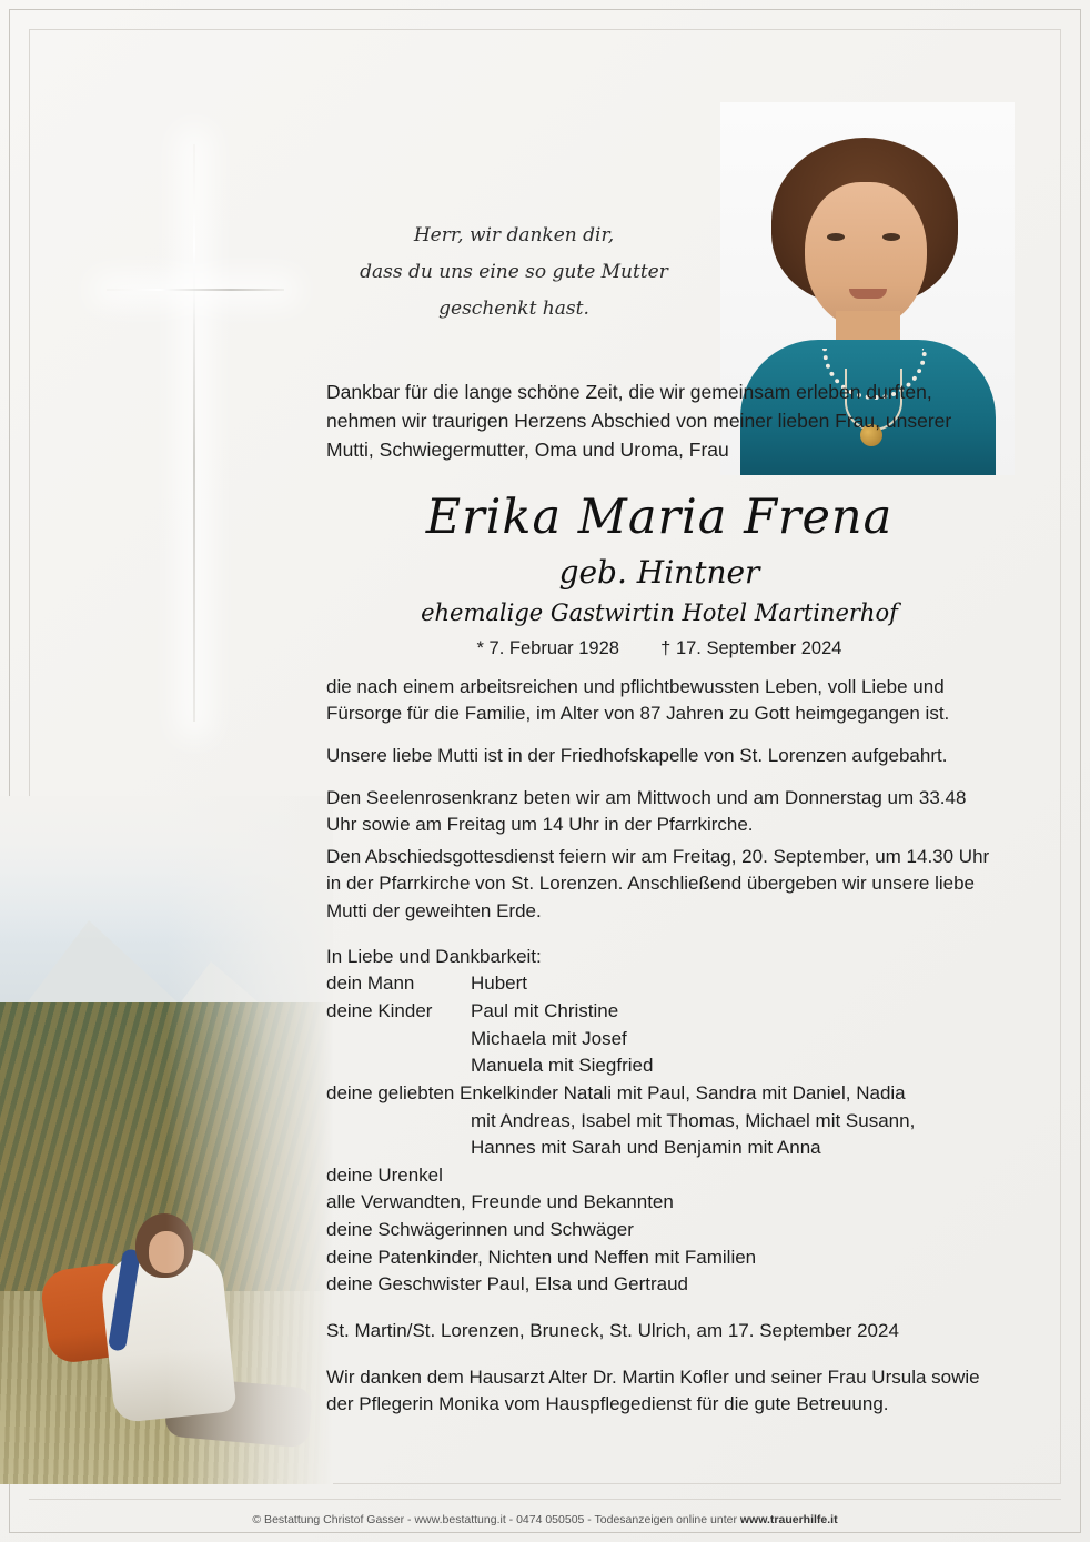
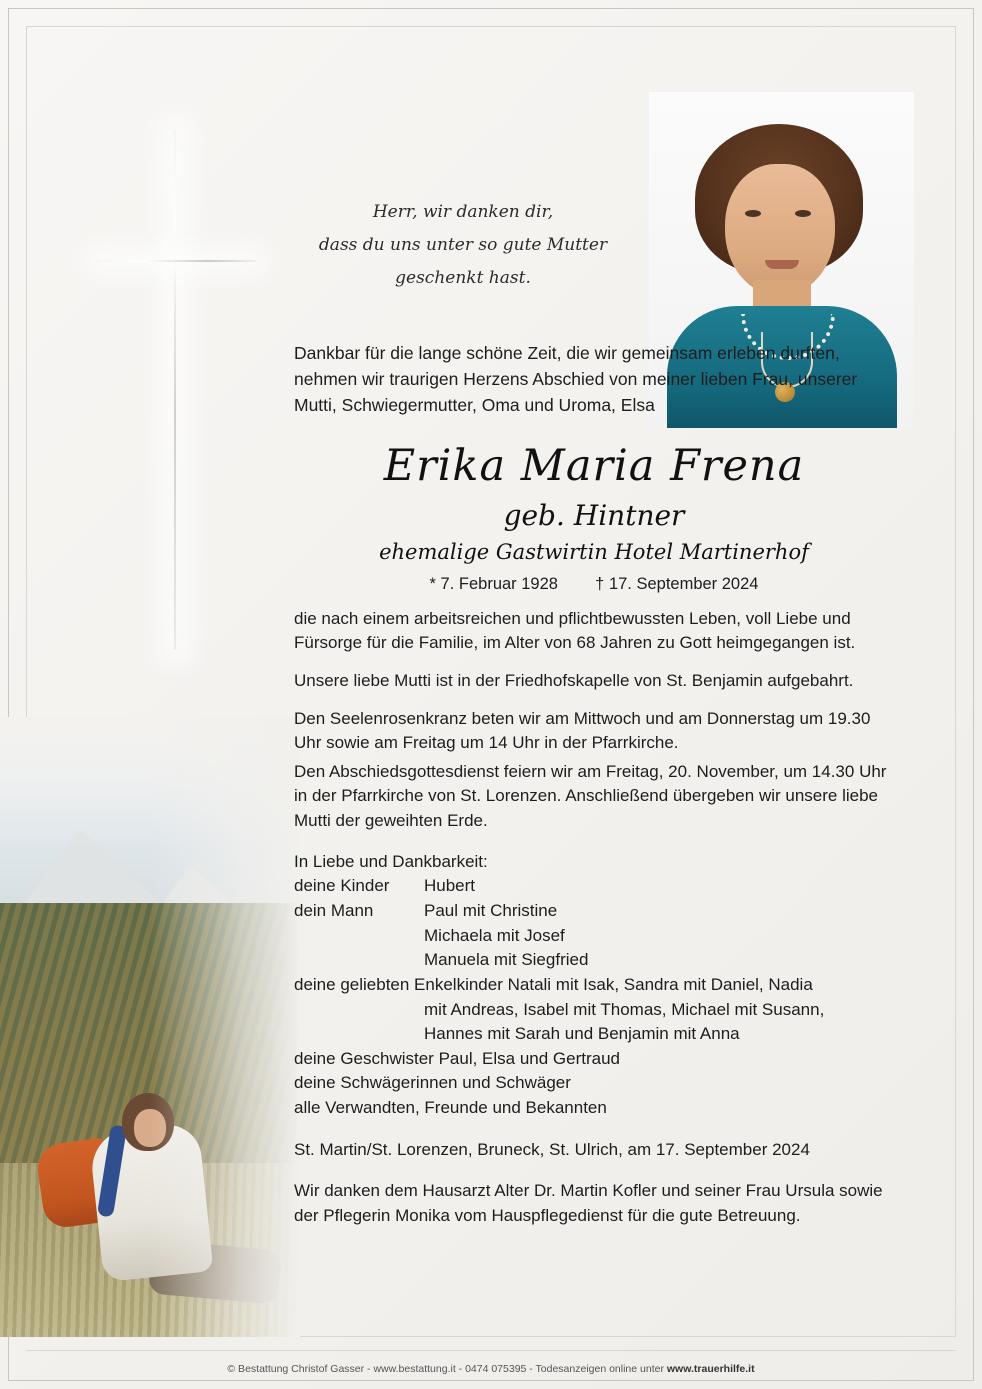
  Herr, wir danken dir,
- dass du uns eine so gute Mutter
+ dass du uns unter so gute Mutter
  geschenkt hast.
- Dankbar für die lange schöne Zeit, die wir gemeinsam erleben durften, nehmen wir traurigen Herzens Abschied von meiner lieben Frau, unserer Mutti, Schwiegermutter, Oma und Uroma, Frau
+ Dankbar für die lange schöne Zeit, die wir gemeinsam erleben durften, nehmen wir traurigen Herzens Abschied von meiner lieben Frau, unserer Mutti, Schwiegermutter, Oma und Uroma, Elsa
  Erika Maria Frena
  geb. Hintner
  ehemalige Gastwirtin Hotel Martinerhof
  * 7. Februar 1928 † 17. September 2024
- die nach einem arbeitsreichen und pflichtbewussten Leben, voll Liebe und Fürsorge für die Familie, im Alter von 87 Jahren zu Gott heimgegangen ist.
+ die nach einem arbeitsreichen und pflichtbewussten Leben, voll Liebe und Fürsorge für die Familie, im Alter von 68 Jahren zu Gott heimgegangen ist.
- Unsere liebe Mutti ist in der Friedhofskapelle von St. Lorenzen aufgebahrt.
+ Unsere liebe Mutti ist in der Friedhofskapelle von St. Benjamin aufgebahrt.
- Den Seelenrosenkranz beten wir am Mittwoch und am Donnerstag um 33.48 Uhr sowie am Freitag um 14 Uhr in der Pfarrkirche.
+ Den Seelenrosenkranz beten wir am Mittwoch und am Donnerstag um 19.30 Uhr sowie am Freitag um 14 Uhr in der Pfarrkirche.
- Den Abschiedsgottesdienst feiern wir am Freitag, 20. September, um 14.30 Uhr in der Pfarrkirche von St. Lorenzen. Anschließend übergeben wir unsere liebe Mutti der geweihten Erde.
+ Den Abschiedsgottesdienst feiern wir am Freitag, 20. November, um 14.30 Uhr in der Pfarrkirche von St. Lorenzen. Anschließend übergeben wir unsere liebe Mutti der geweihten Erde.
  In Liebe und Dankbarkeit:
- dein Mann
+ deine Kinder
  Hubert
- deine Kinder
+ dein Mann
  Paul mit Christine
  Michaela mit Josef
  Manuela mit Siegfried
- deine geliebten Enkelkinder Natali mit Paul, Sandra mit Daniel, Nadia
+ deine geliebten Enkelkinder Natali mit Isak, Sandra mit Daniel, Nadia
  mit Andreas, Isabel mit Thomas, Michael mit Susann,
  Hannes mit Sarah und Benjamin mit Anna
- deine Urenkel
- alle Verwandten, Freunde und Bekannten
+ deine Geschwister Paul, Elsa und Gertraud
  deine Schwägerinnen und Schwäger
- deine Patenkinder, Nichten und Neffen mit Familien
- deine Geschwister Paul, Elsa und Gertraud
+ alle Verwandten, Freunde und Bekannten
  St. Martin/St. Lorenzen, Bruneck, St. Ulrich, am 17. September 2024
  Wir danken dem Hausarzt Alter Dr. Martin Kofler und seiner Frau Ursula sowie der Pflegerin Monika vom Hauspflegedienst für die gute Betreuung.
- © Bestattung Christof Gasser - www.bestattung.it - 0474 050505 - Todesanzeigen online unter www.trauerhilfe.it
+ © Bestattung Christof Gasser - www.bestattung.it - 0474 075395 - Todesanzeigen online unter www.trauerhilfe.it
